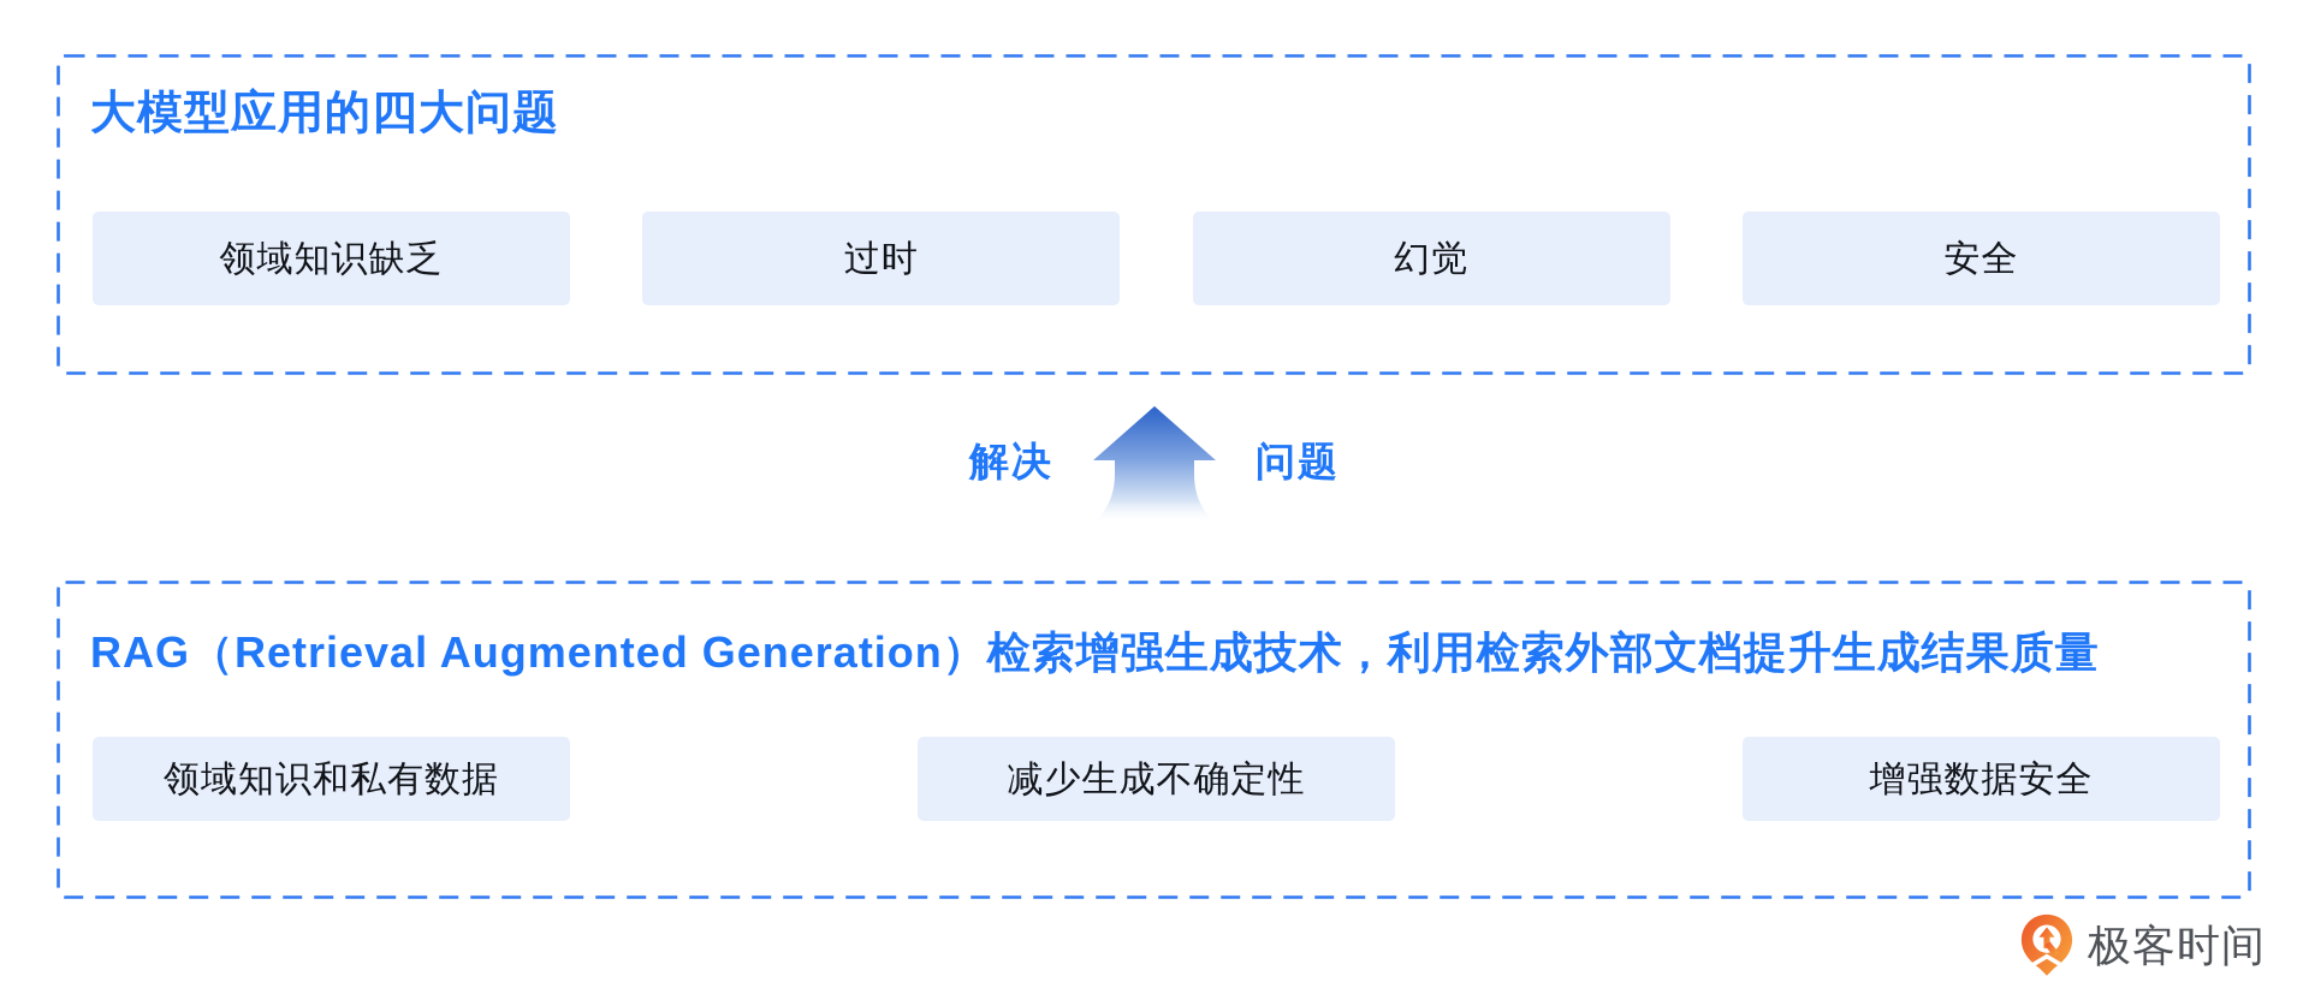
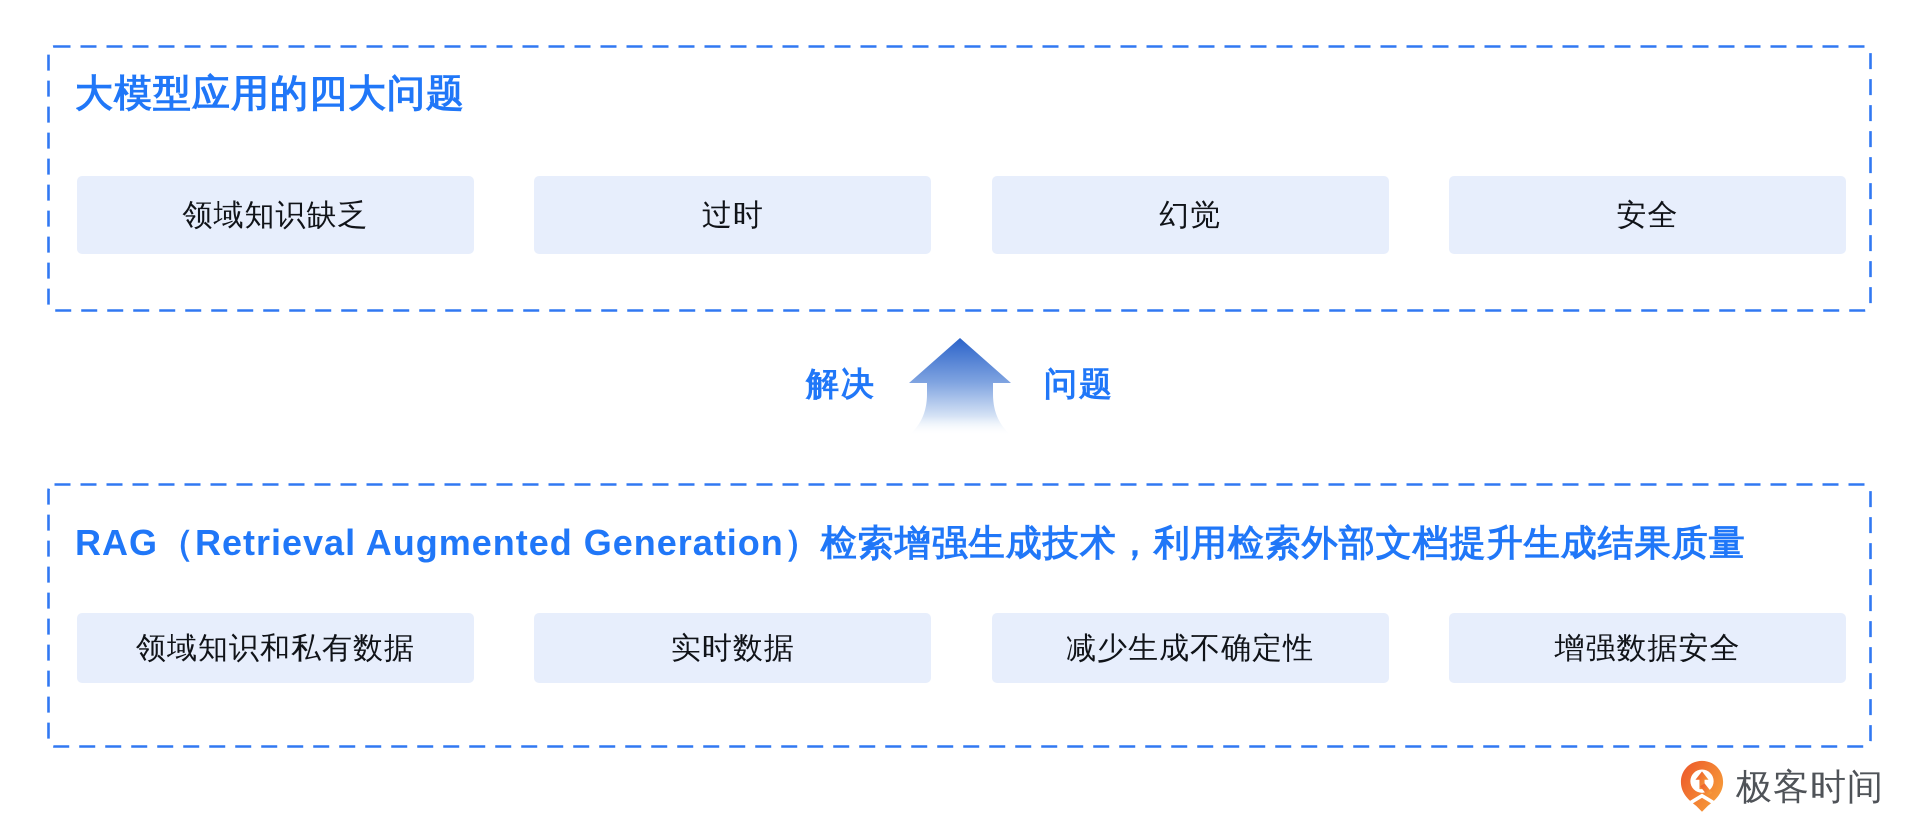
  大模型应用的四大问题
  领域知识缺乏
  过时
  幻觉
  安全
  解决
  问题
  RAG（Retrieval Augmented Generation）检索增强生成技术，利用检索外部文档提升生成结果质量
  领域知识和私有数据
+ 实时数据
  减少生成不确定性
  增强数据安全
  极客时间
